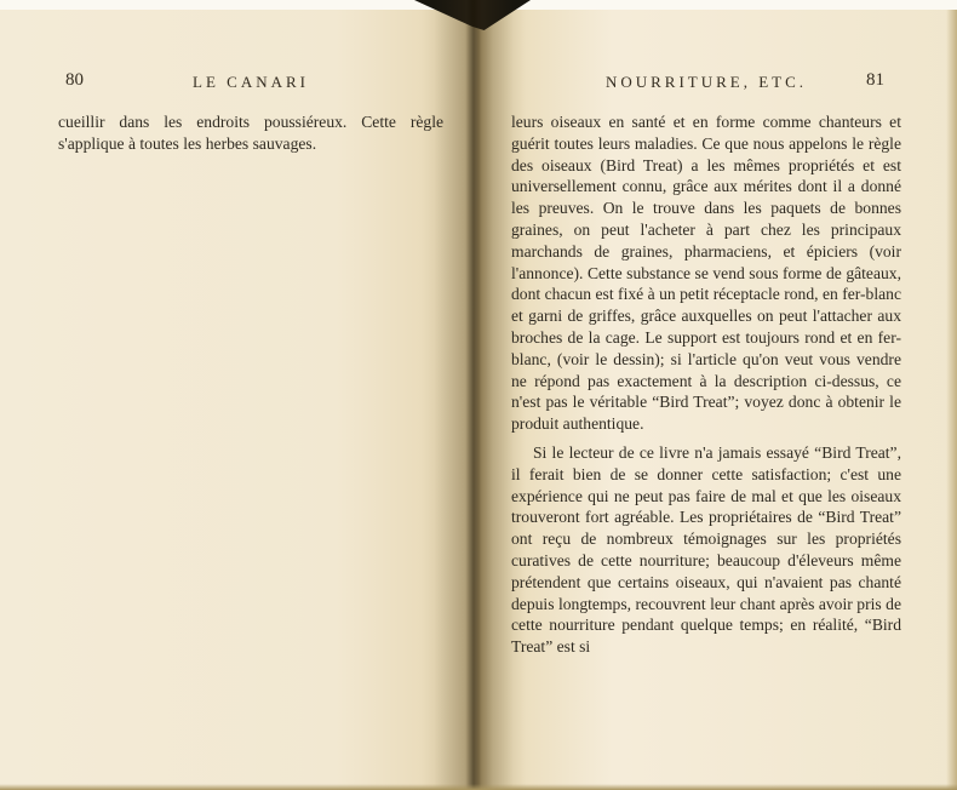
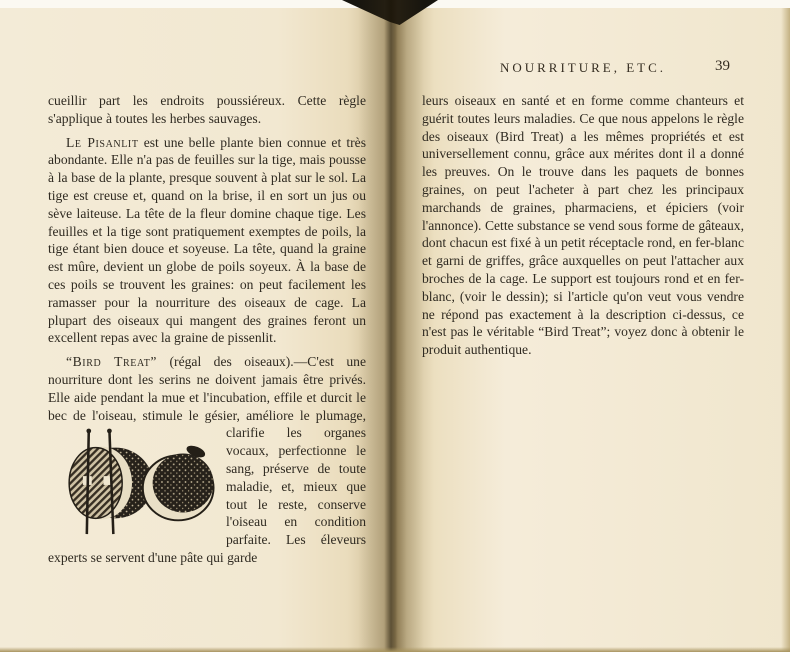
- 80
- LE CANARI
- cueillir dans les endroits poussiéreux. Cette règle s'applique à toutes les herbes sauvages.
+ cueillir part les endroits poussiéreux. Cette règle s'applique à toutes les herbes sauvages.
+ Le Pisanlit est une belle plante bien connue et très abondante. Elle n'a pas de feuilles sur la tige, mais pousse à la base de la plante, presque souvent à plat sur le sol. La tige est creuse et, quand on la brise, il en sort un jus ou sève laiteuse. La tête de la fleur domine chaque tige. Les feuilles et la tige sont pratiquement exemptes de poils, la tige étant bien douce et soyeuse. La tête, quand la graine est mûre, devient un globe de poils soyeux. À la base de ces poils se trouvent les graines: on peut facilement les ramasser pour la nourriture des oiseaux de cage. La plupart des oiseaux qui mangent des graines feront un excellent repas avec la graine de pissenlit.
+ “Bird Treat” (régal des oiseaux).—C'est une nourriture dont les serins ne doivent jamais être privés. Elle aide pendant la mue et l'incubation, effile et durcit le bec de l'oiseau, stimule le gésier, améliore le plumage, clarifie les organes vocaux, perfectionne le sang, préserve de toute maladie, et, mieux que tout le reste, conserve l'oiseau en condition parfaite. Les éleveurs experts se servent d'une pâte qui garde
  NOURRITURE, ETC.
- 81
+ 39
  leurs oiseaux en santé et en forme comme chanteurs et guérit toutes leurs maladies. Ce que nous appelons le règle des oiseaux (Bird Treat) a les mêmes propriétés et est universellement connu, grâce aux mérites dont il a donné les preuves. On le trouve dans les paquets de bonnes graines, on peut l'acheter à part chez les principaux marchands de graines, pharmaciens, et épiciers (voir l'annonce). Cette substance se vend sous forme de gâteaux, dont chacun est fixé à un petit réceptacle rond, en fer-blanc et garni de griffes, grâce auxquelles on peut l'attacher aux broches de la cage. Le support est toujours rond et en fer-blanc, (voir le dessin); si l'article qu'on veut vous vendre ne répond pas exactement à la description ci-dessus, ce n'est pas le véritable “Bird Treat”; voyez donc à obtenir le produit authentique.
- Si le lecteur de ce livre n'a jamais essayé “Bird Treat”, il ferait bien de se donner cette satisfaction; c'est une expérience qui ne peut pas faire de mal et que les oiseaux trouveront fort agréable. Les propriétaires de “Bird Treat” ont reçu de nombreux témoignages sur les propriétés curatives de cette nourriture; beaucoup d'éleveurs même prétendent que certains oiseaux, qui n'avaient pas chanté depuis longtemps, recouvrent leur chant après avoir pris de cette nourriture pendant quelque temps; en réalité, “Bird Treat” est si
